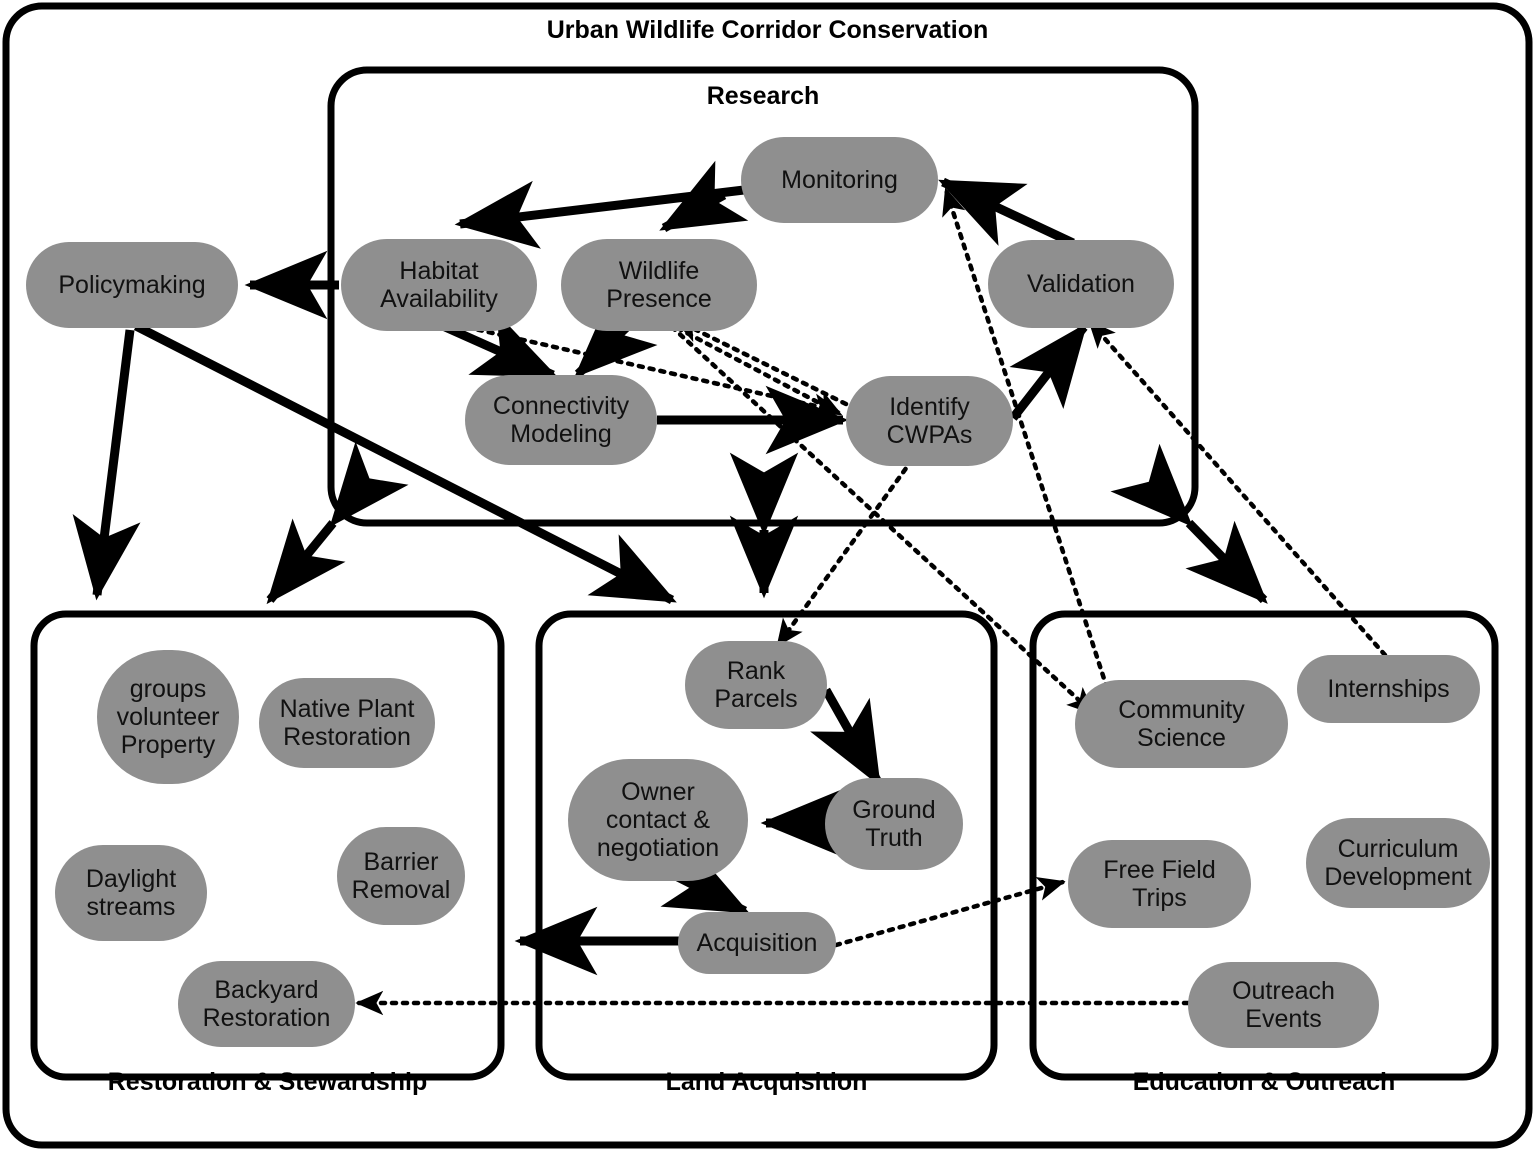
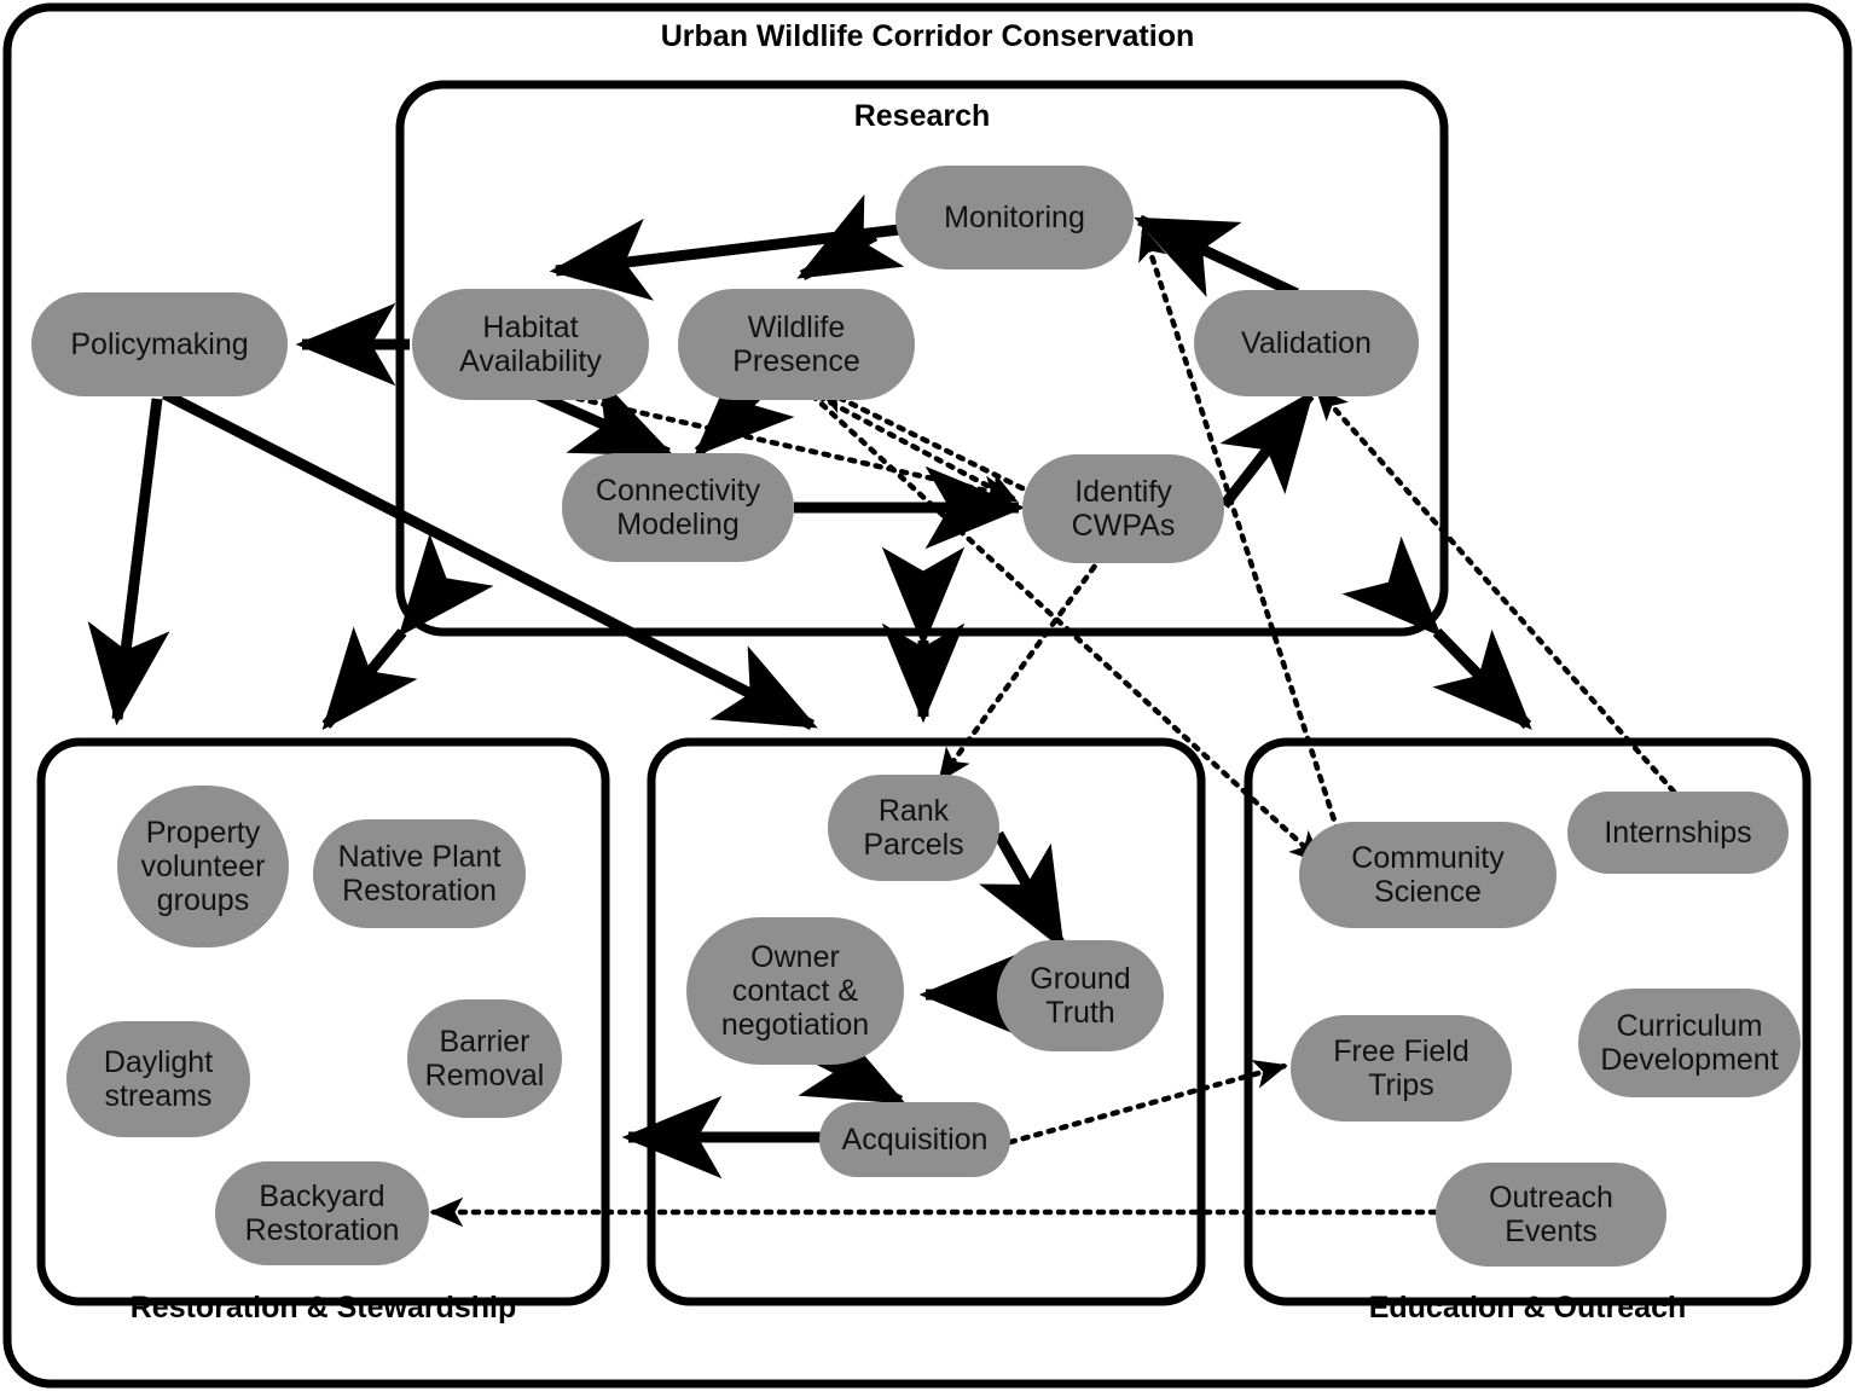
  Urban Wildlife Corridor Conservation
  Research
  Restoration & Stewardship
- Land Acquisition
  Education & Outreach
  Policymaking
  Monitoring
  Habitat
  Availability
  Wildlife
  Presence
  Validation
  Connectivity
  Modeling
  Identify
  CWPAs
- groups
+ Property
  volunteer
- Property
+ groups
  Native Plant
  Restoration
  Daylight
  streams
  Barrier
  Removal
  Backyard
  Restoration
  Rank
  Parcels
  Ground
  Truth
  Owner
  contact &
  negotiation
  Acquisition
  Community
  Science
  Internships
  Free Field
  Trips
  Curriculum
  Development
  Outreach
  Events
